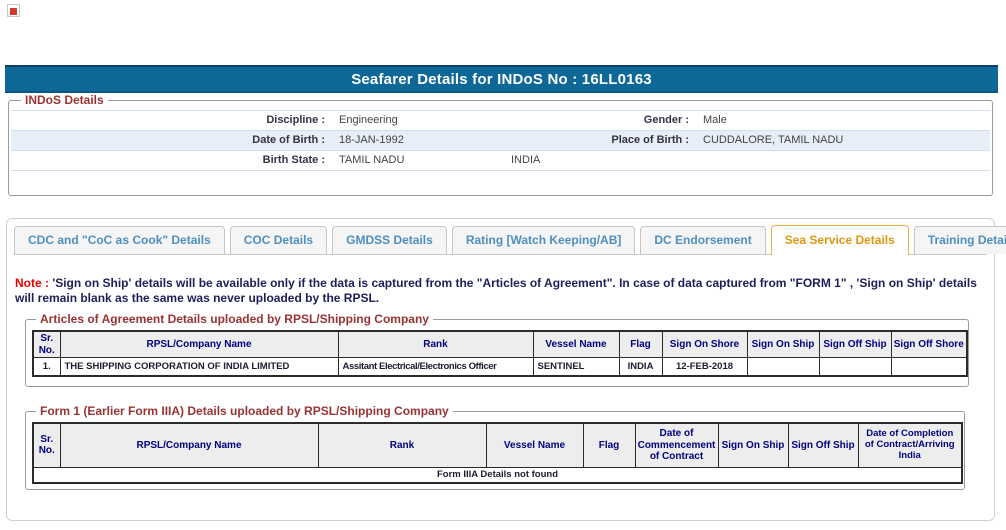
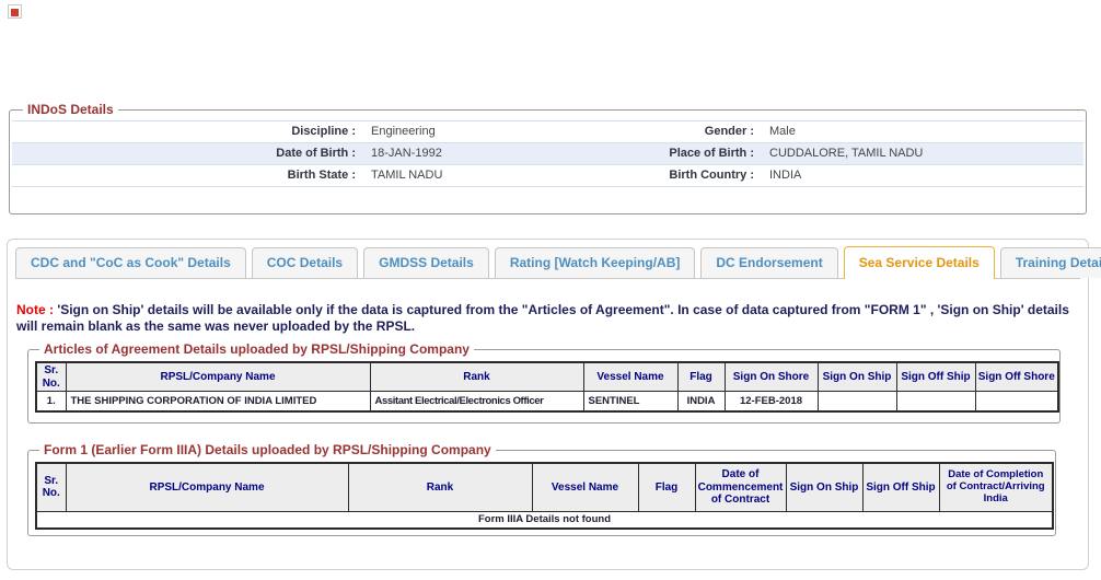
- Seafarer Details for INDoS No : 16LL0163
  INDoS Details
  Discipline :
  Engineering
  Gender :
  Male
  Date of Birth :
  18-JAN-1992
  Place of Birth :
  CUDDALORE, TAMIL NADU
  Birth State :
  TAMIL NADU
+ Birth Country :
  INDIA
  CDC and "CoC as Cook" Details
  COC Details
  GMDSS Details
  Rating [Watch Keeping/AB]
  DC Endorsement
  Sea Service Details
  Training Detai
  Note : 'Sign on Ship' details will be available only if the data is captured from the "Articles of Agreement". In case of data captured from "FORM 1" , 'Sign on Ship' details will remain blank as the same was never uploaded by the RPSL.
  Articles of Agreement Details uploaded by RPSL/Shipping Company
  Sr. No.	RPSL/Company Name	Rank	Vessel Name	Flag	Sign On Shore	Sign On Ship	Sign Off Ship	Sign Off Shore
  1.	THE SHIPPING CORPORATION OF INDIA LIMITED	Assitant Electrical/Electronics Officer	SENTINEL	INDIA	12-FEB-2018
  Form 1 (Earlier Form IIIA) Details uploaded by RPSL/Shipping Company
  Sr. No.	RPSL/Company Name	Rank	Vessel Name	Flag	Date of Commencement of Contract	Sign On Ship	Sign Off Ship	Date of Completion of Contract/Arriving India
  Form IIIA Details not found
